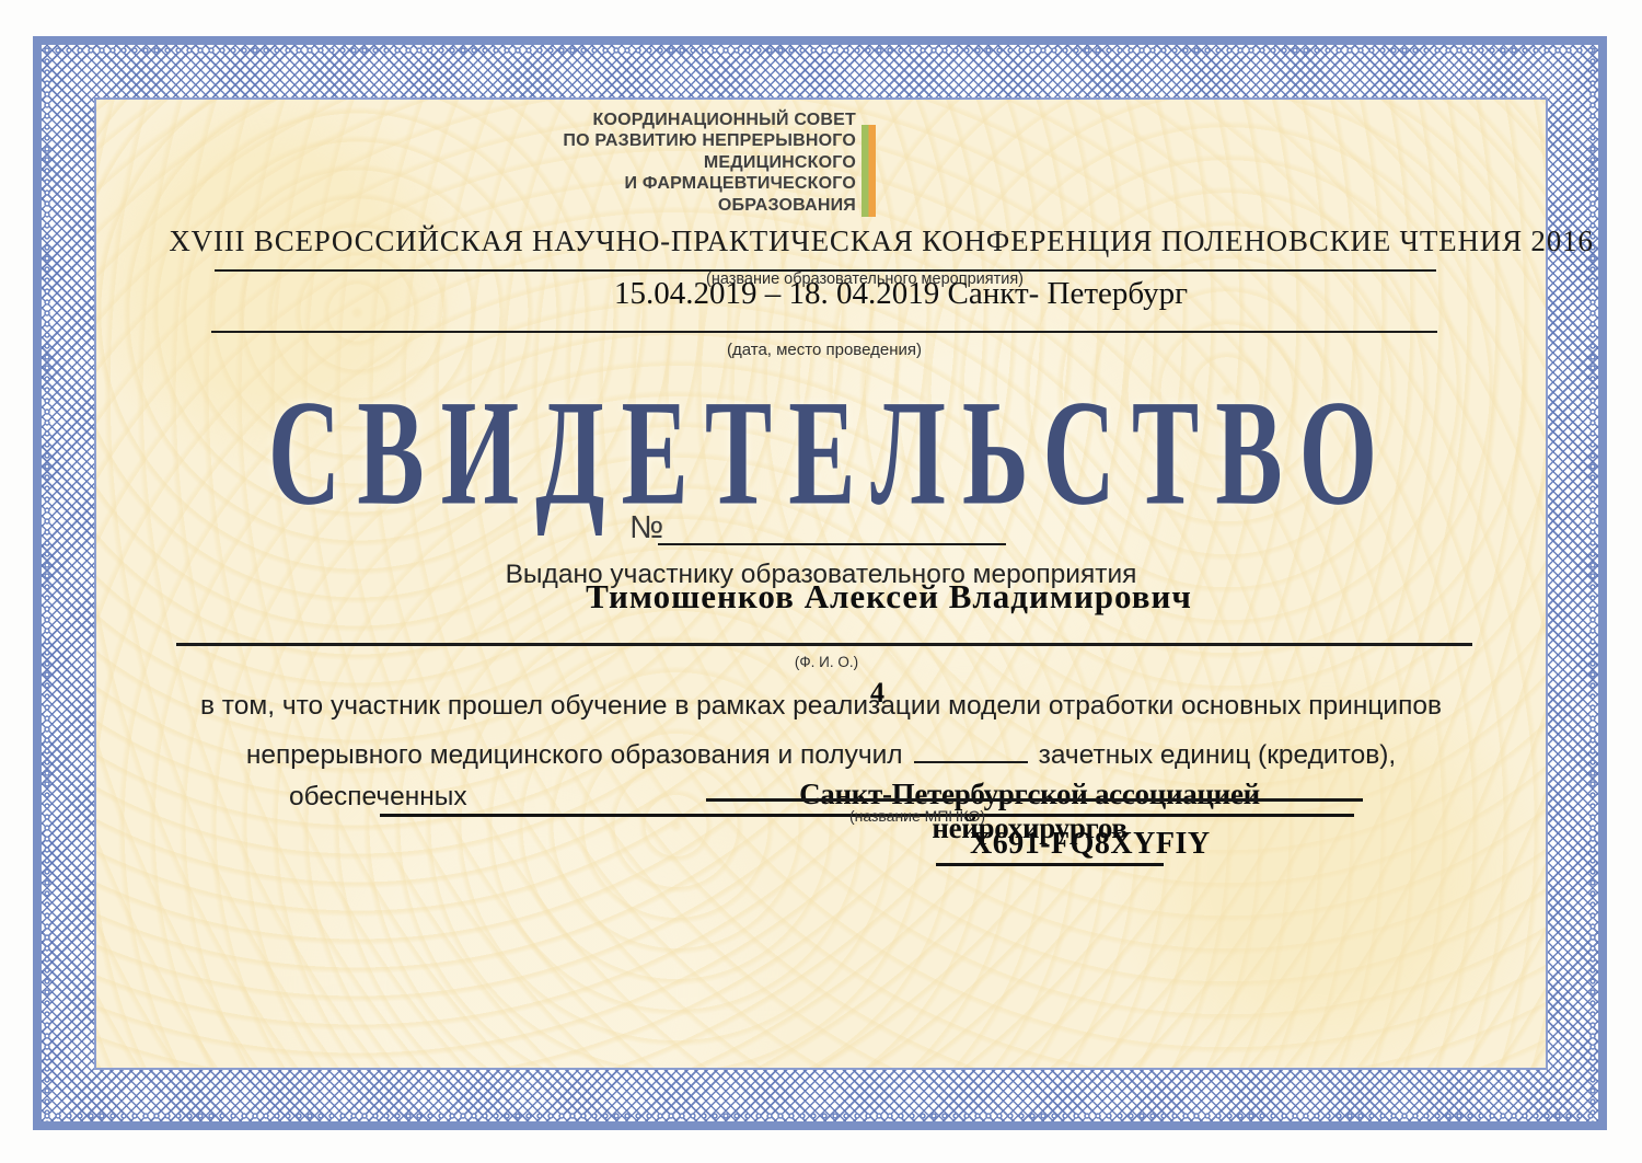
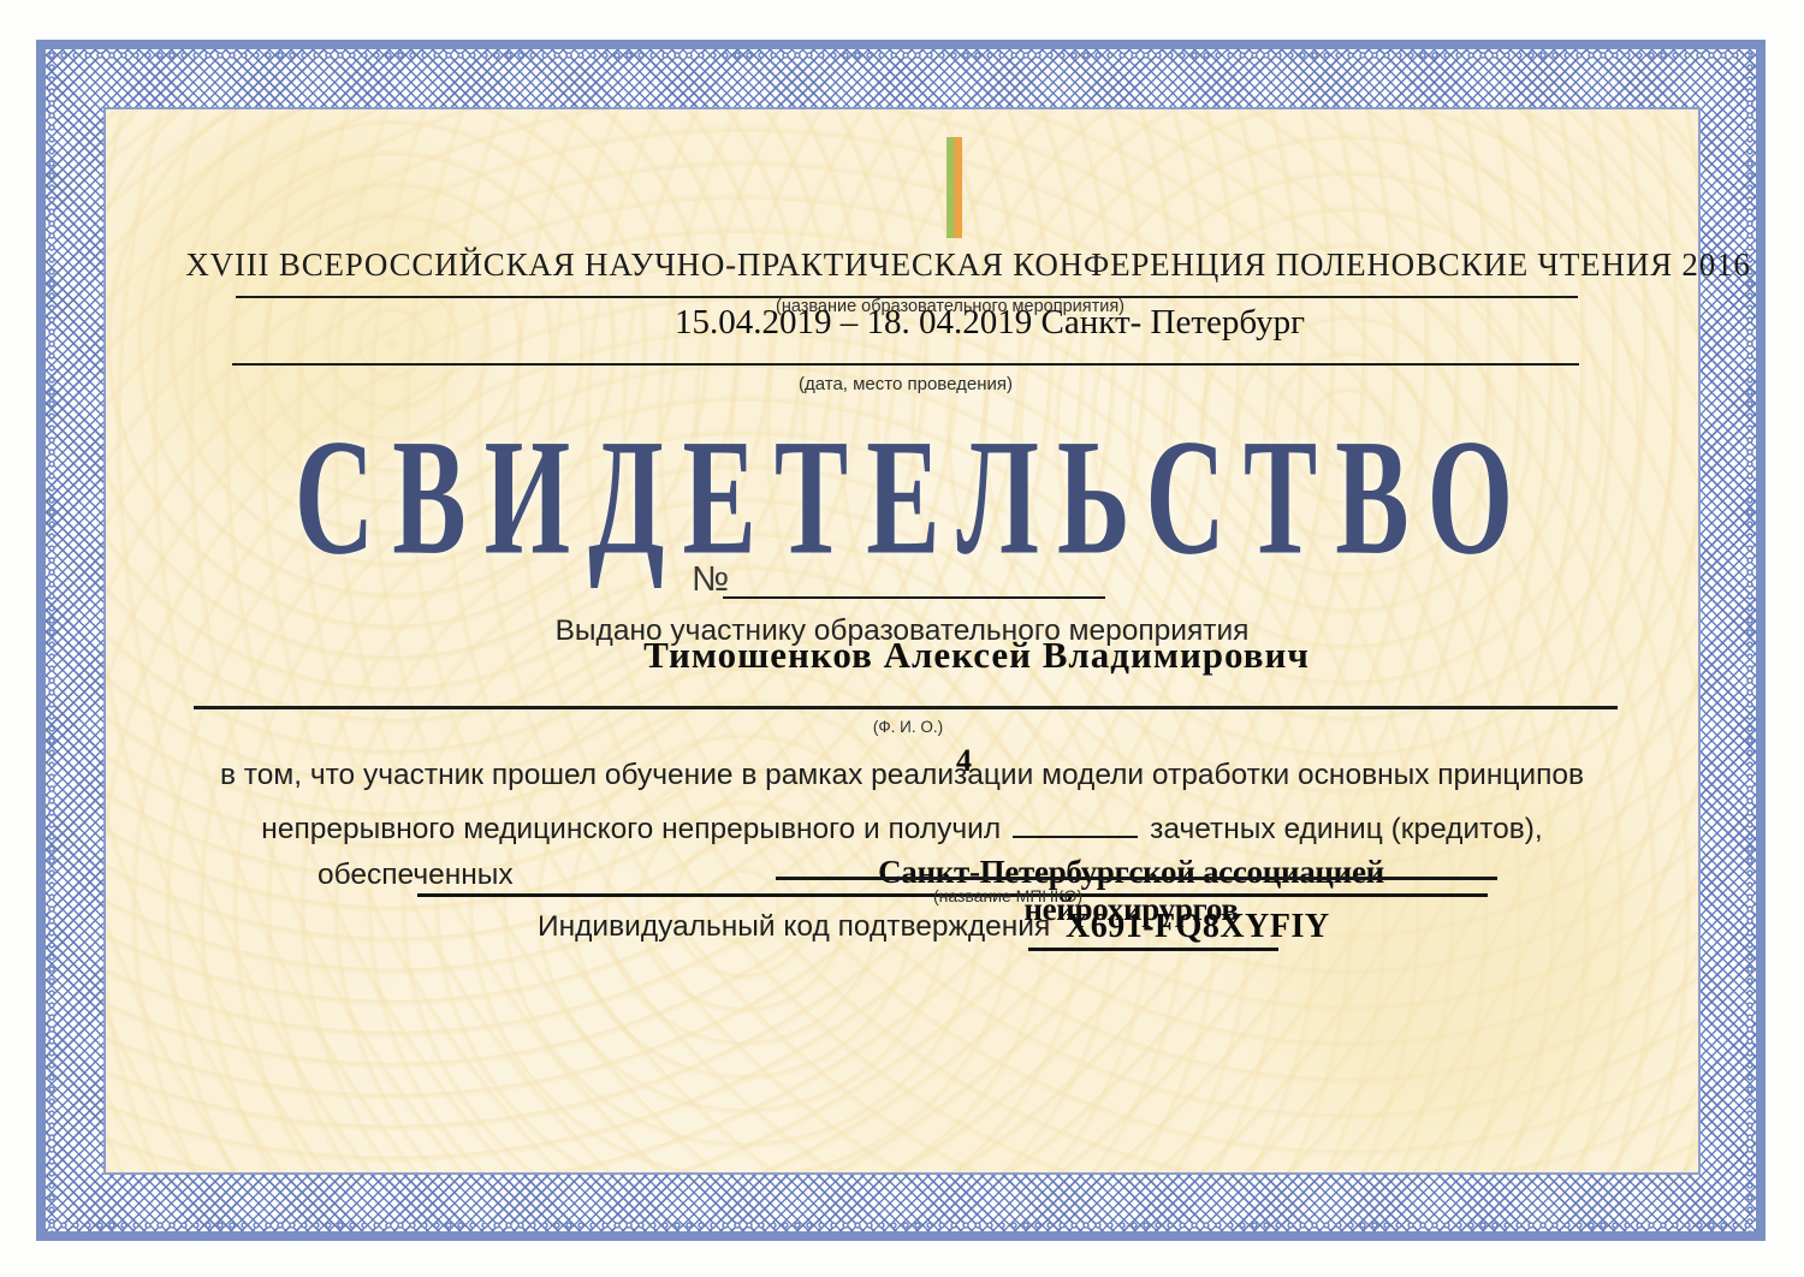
- КООРДИНАЦИОННЫЙ СОВЕТ
- ПО РАЗВИТИЮ НЕПРЕРЫВНОГО
- МЕДИЦИНСКОГО
- И ФАРМАЦЕВТИЧЕСКОГО
- ОБРАЗОВАНИЯ
  XVIII ВСЕРОССИЙСКАЯ НАУЧНО-ПРАКТИЧЕСКАЯ КОНФЕРЕНЦИЯ ПОЛЕНОВСКИЕ ЧТЕНИЯ 2016
  (название образовательного мероприятия)
  15.04.2019 – 18. 04.2019 Санкт- Петербург
  (дата, место проведения)
  СВИДЕТЕЛЬСТВО
  №
  Выдано участнику образовательного мероприятия
  Тимошенков Алексей Владимирович
  (Ф. И. О.)
  4
  в том, что участник прошел обучение в рамках реализации модели отработки основных принципов
- непрерывного медицинского образования и получил зачетных единиц (кредитов),
+ непрерывного медицинского непрерывного и получил зачетных единиц (кредитов),
  обеспеченных
  Санкт-Петербургской ассоциацией нейрохирургов
  (название МПНКО)
+ Индивидуальный код подтверждения
  X691-FQ8XYFIY
